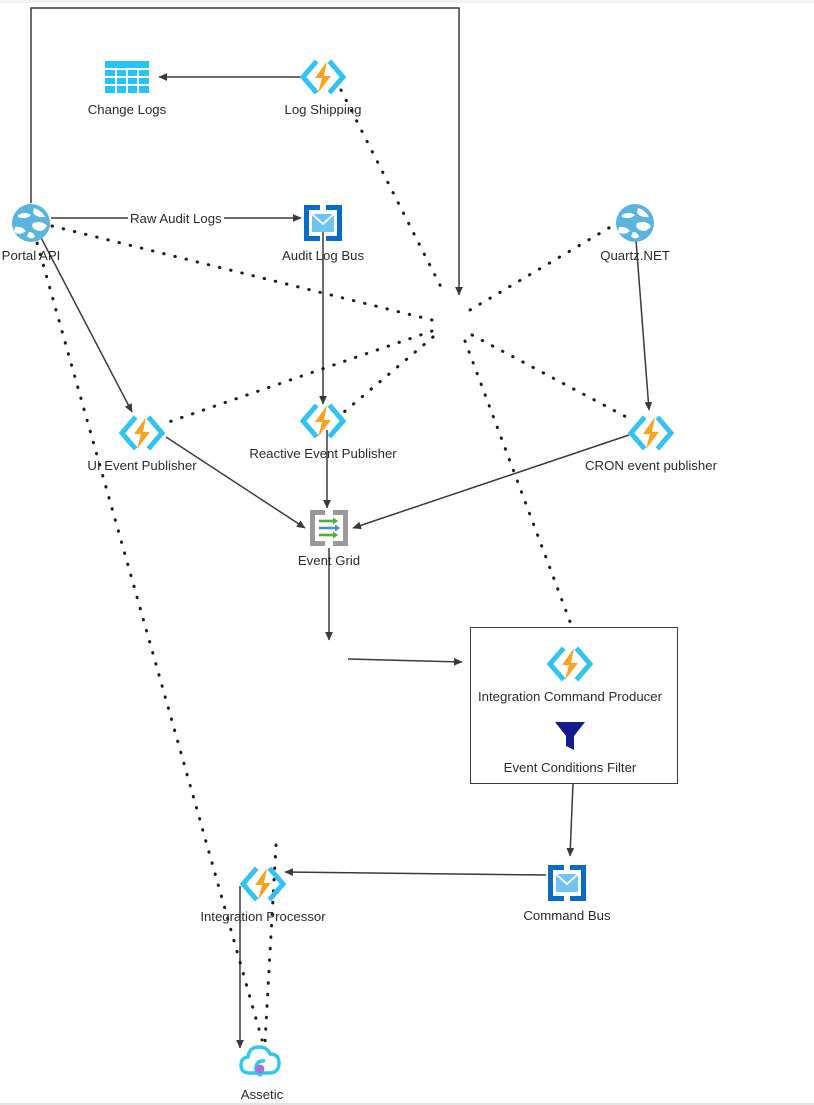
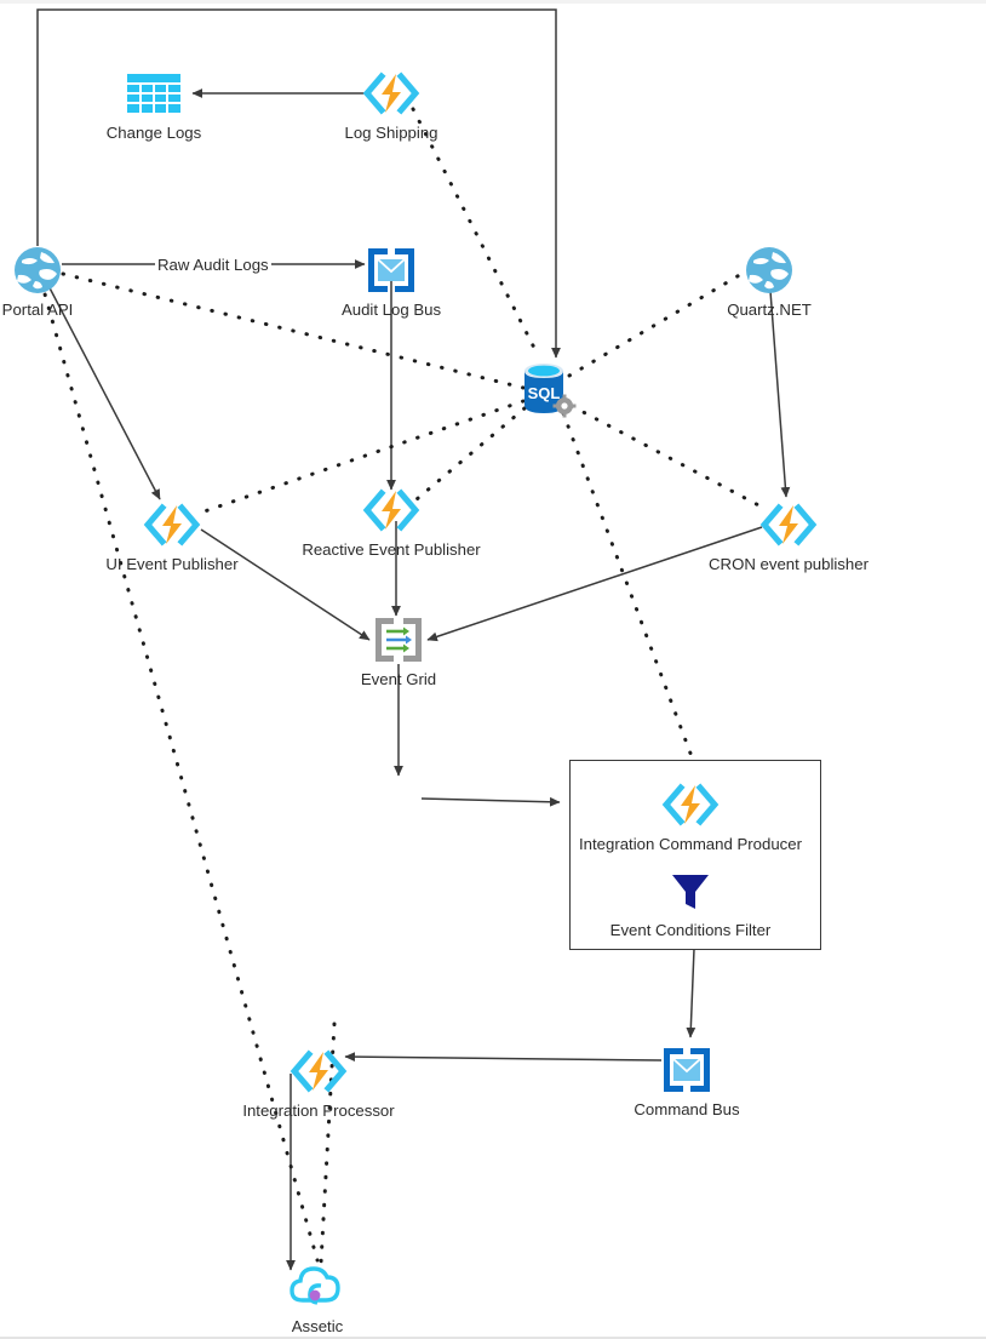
  Change Logs
  Log Shipping
  Portal API
  Audit Log Bus
  Quartz.NET
+ SQL
  UI Event Publisher
  Reactive Event Publisher
  CRON event publisher
  Event Grid
  Integration Command Producer
  Event Conditions Filter
  Integration Processor
  Command Bus
  Assetic
  Raw Audit Logs
